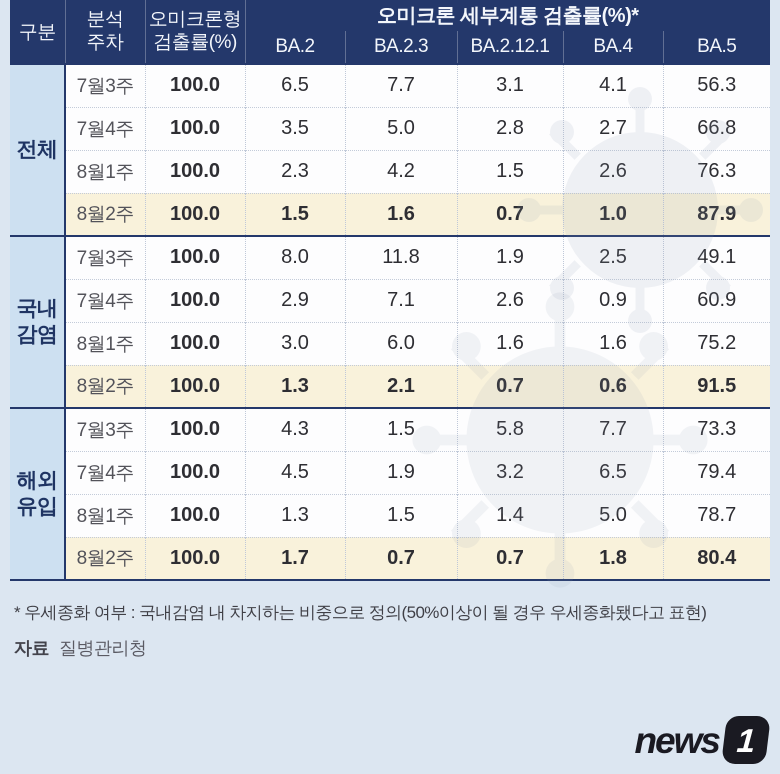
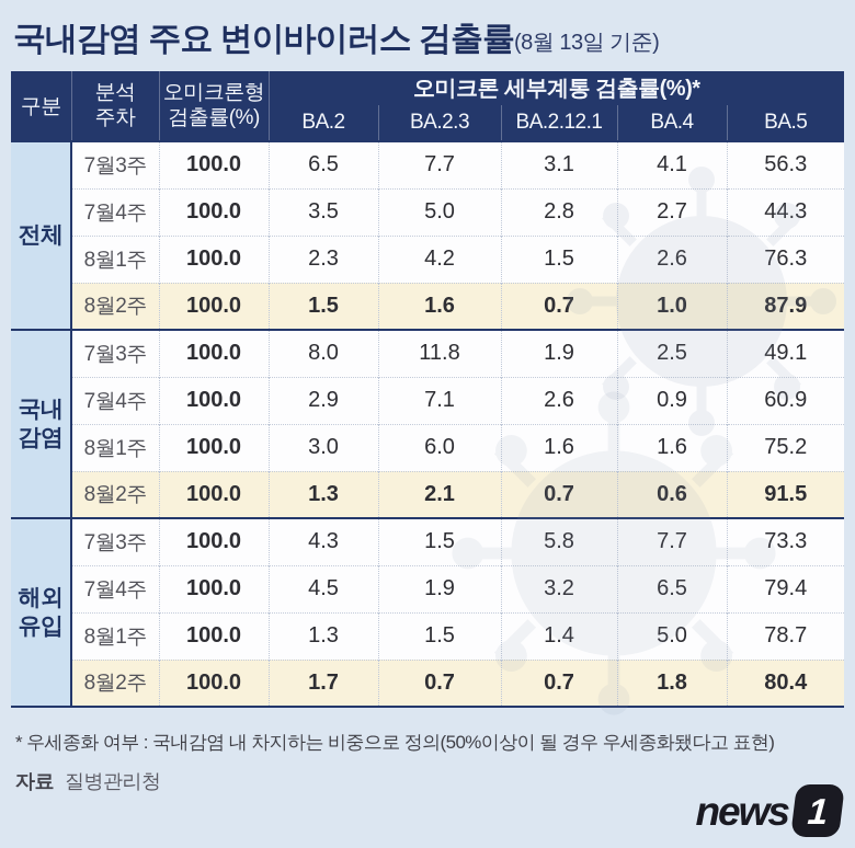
+ 국내감염 주요 변이바이러스 검출률(8월 13일 기준)
  구분	분석 주차	오미크론형 검출률(%)	오미크론 세부계통 검출률(%)*
  BA.2	BA.2.3	BA.2.12.1	BA.4	BA.5
  전체	7월3주	100.0	6.5	7.7	3.1	4.1	56.3
- 7월4주	100.0	3.5	5.0	2.8	2.7	66.8
+ 7월4주	100.0	3.5	5.0	2.8	2.7	44.3
  8월1주	100.0	2.3	4.2	1.5	2.6	76.3
  8월2주	100.0	1.5	1.6	0.7	1.0	87.9
  국내 감염	7월3주	100.0	8.0	11.8	1.9	2.5	49.1
  7월4주	100.0	2.9	7.1	2.6	0.9	60.9
  8월1주	100.0	3.0	6.0	1.6	1.6	75.2
  8월2주	100.0	1.3	2.1	0.7	0.6	91.5
  해외 유입	7월3주	100.0	4.3	1.5	5.8	7.7	73.3
  7월4주	100.0	4.5	1.9	3.2	6.5	79.4
  8월1주	100.0	1.3	1.5	1.4	5.0	78.7
  8월2주	100.0	1.7	0.7	0.7	1.8	80.4
  * 우세종화 여부 : 국내감염 내 차지하는 비중으로 정의(50%이상이 될 경우 우세종화됐다고 표현)
  자료 질병관리청
  news
